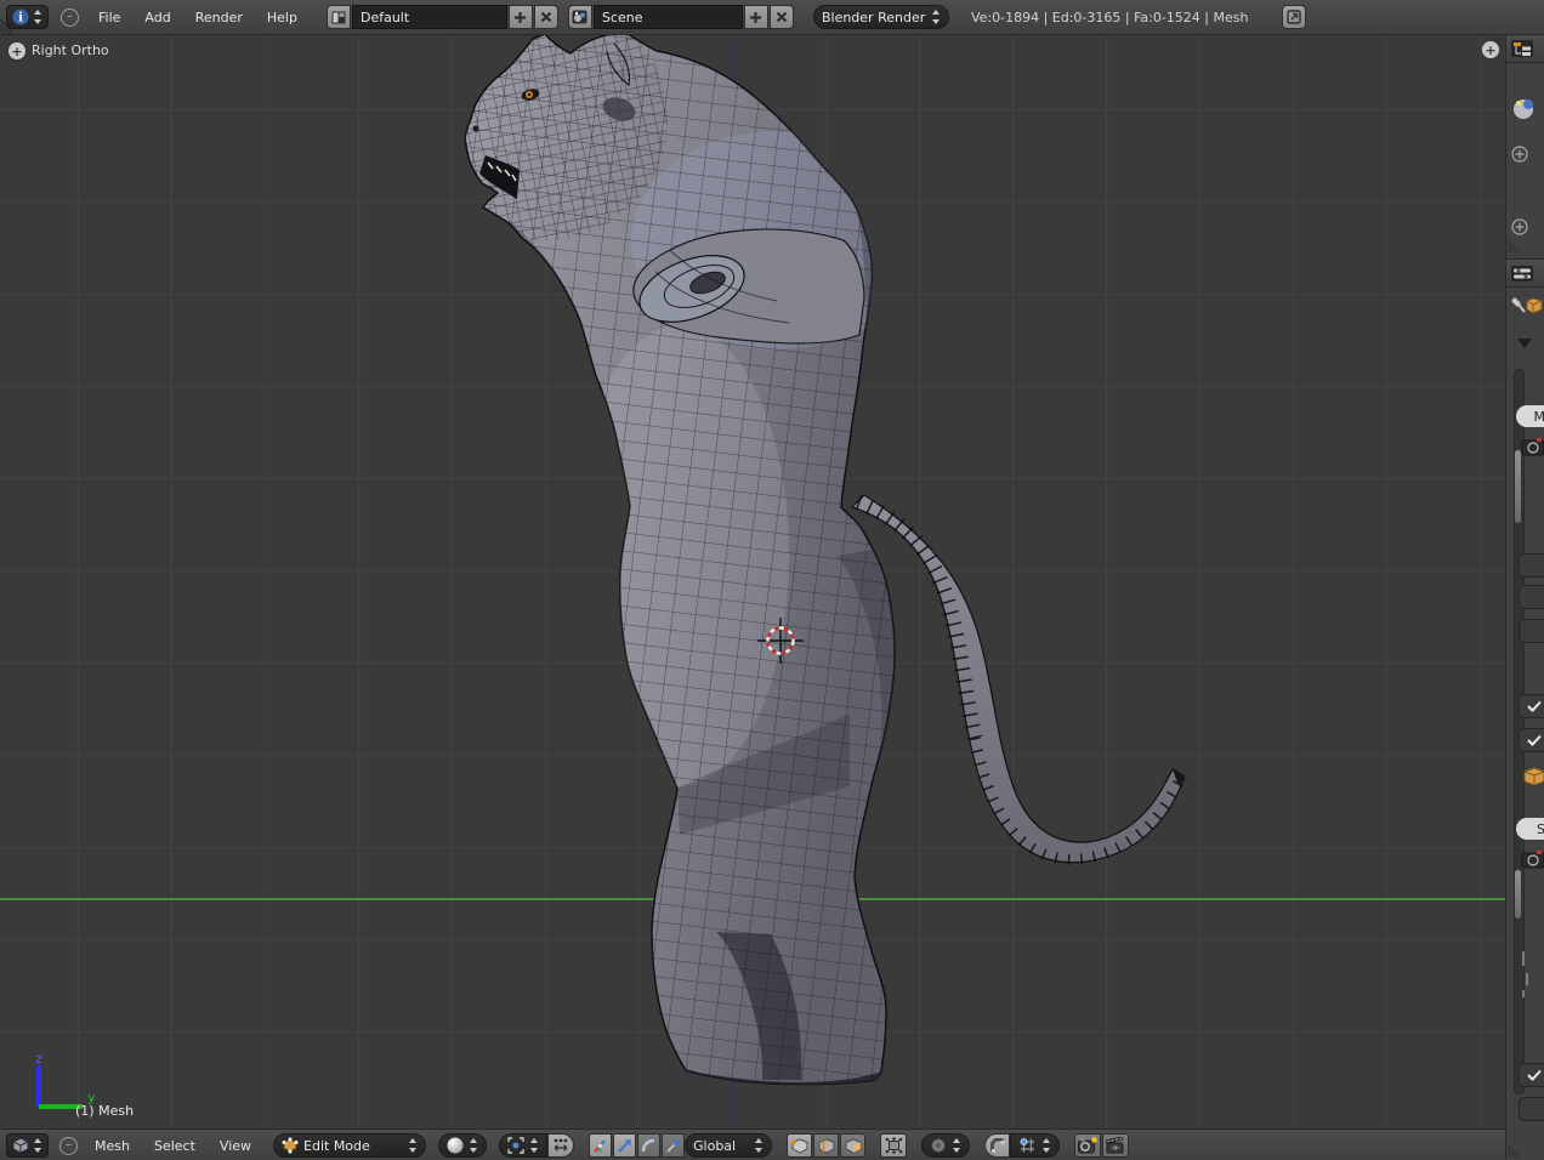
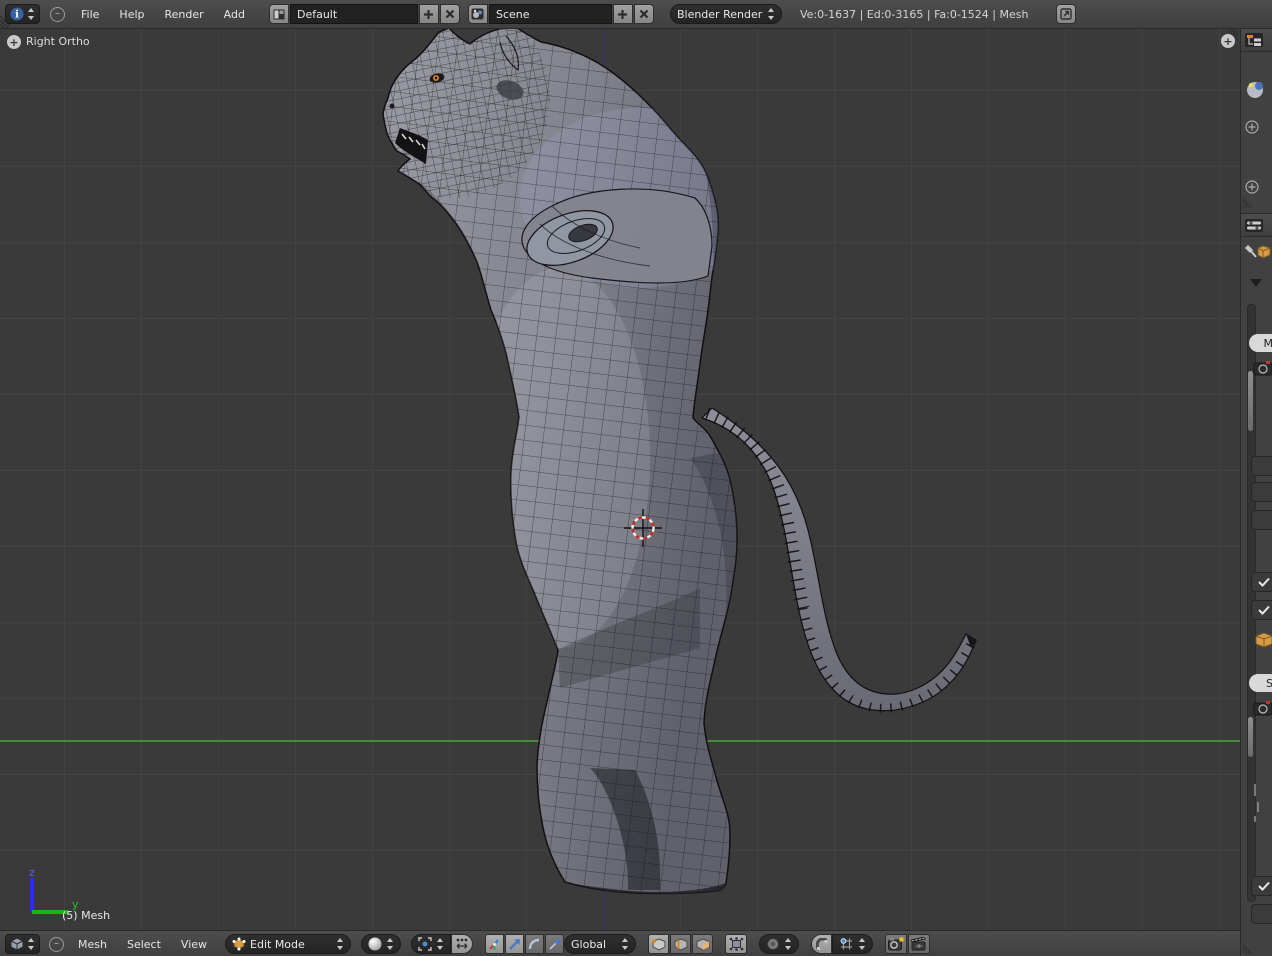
  i
  –
  File
- Add
+ Help
  Render
- Help
+ Add
  Default
  Scene
  Blender Render
- Ve:0-1894 | Ed:0-3165 | Fa:0-1524 | Mesh
+ Ve:0-1637 | Ed:0-3165 | Fa:0-1524 | Mesh
  +
  Right Ortho
  +
  z
  y
- (1) Mesh
+ (5) Mesh
  M
  S
  –
  Mesh
  Select
  View
  Edit Mode
  Global
